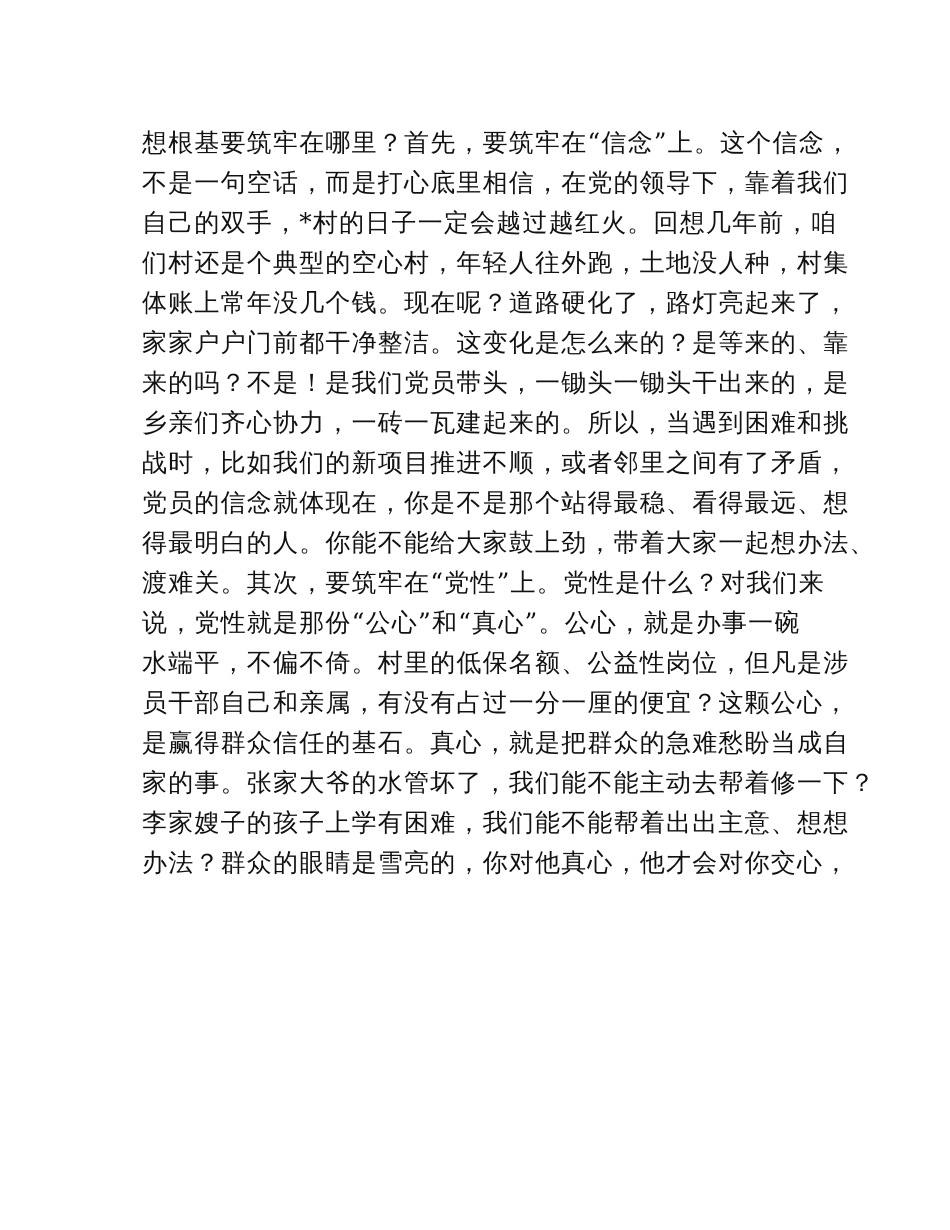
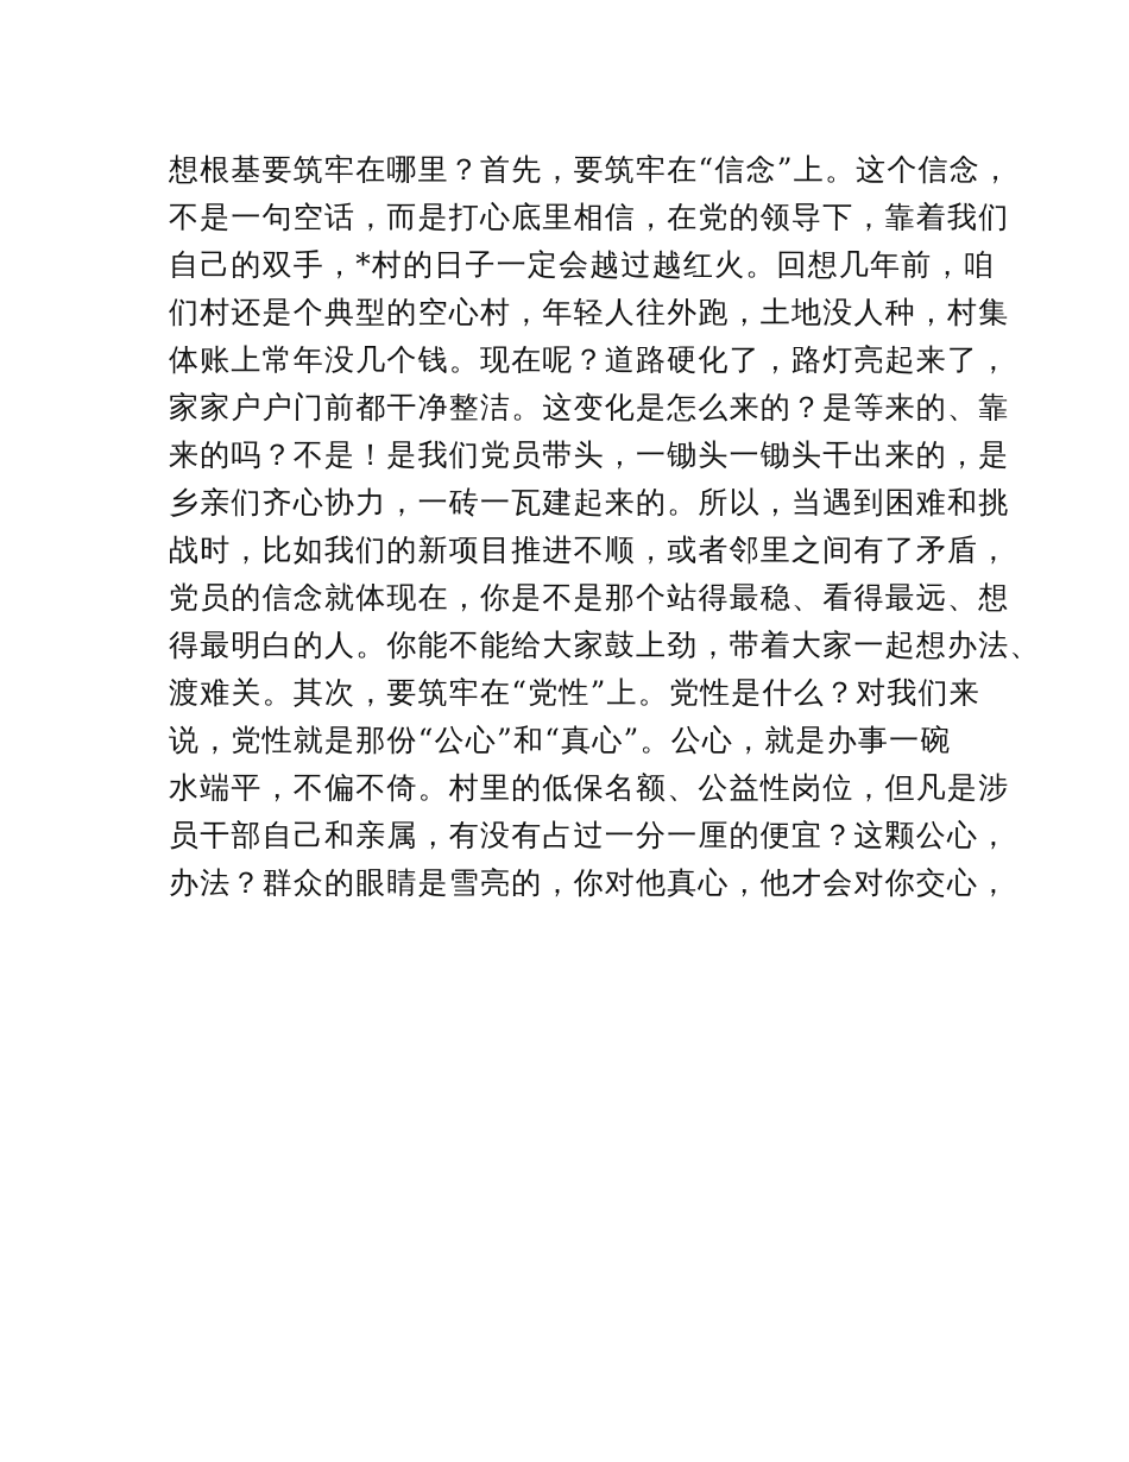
  想根基要筑牢在哪里？首先，要筑牢在“信念”上。这个信念，
  不是一句空话，而是打心底里相信，在党的领导下，靠着我们
  自己的双手，*村的日子一定会越过越红火。回想几年前，咱
  们村还是个典型的空心村，年轻人往外跑，土地没人种，村集
  体账上常年没几个钱。现在呢？道路硬化了，路灯亮起来了，
  家家户户门前都干净整洁。这变化是怎么来的？是等来的、靠
  来的吗？不是！是我们党员带头，一锄头一锄头干出来的，是
  乡亲们齐心协力，一砖一瓦建起来的。所以，当遇到困难和挑
  战时，比如我们的新项目推进不顺，或者邻里之间有了矛盾，
  党员的信念就体现在，你是不是那个站得最稳、看得最远、想
  得最明白的人。你能不能给大家鼓上劲，带着大家一起想办法、
  渡难关。其次，要筑牢在“党性”上。党性是什么？对我们来
  说，党性就是那份“公心”和“真心”。公心，就是办事一碗
  水端平，不偏不倚。村里的低保名额、公益性岗位，但凡是涉
  员干部自己和亲属，有没有占过一分一厘的便宜？这颗公心，
- 是赢得群众信任的基石。真心，就是把群众的急难愁盼当成自
- 家的事。张家大爷的水管坏了，我们能不能主动去帮着修一下？
- 李家嫂子的孩子上学有困难，我们能不能帮着出出主意、想想
  办法？群众的眼睛是雪亮的，你对他真心，他才会对你交心，
